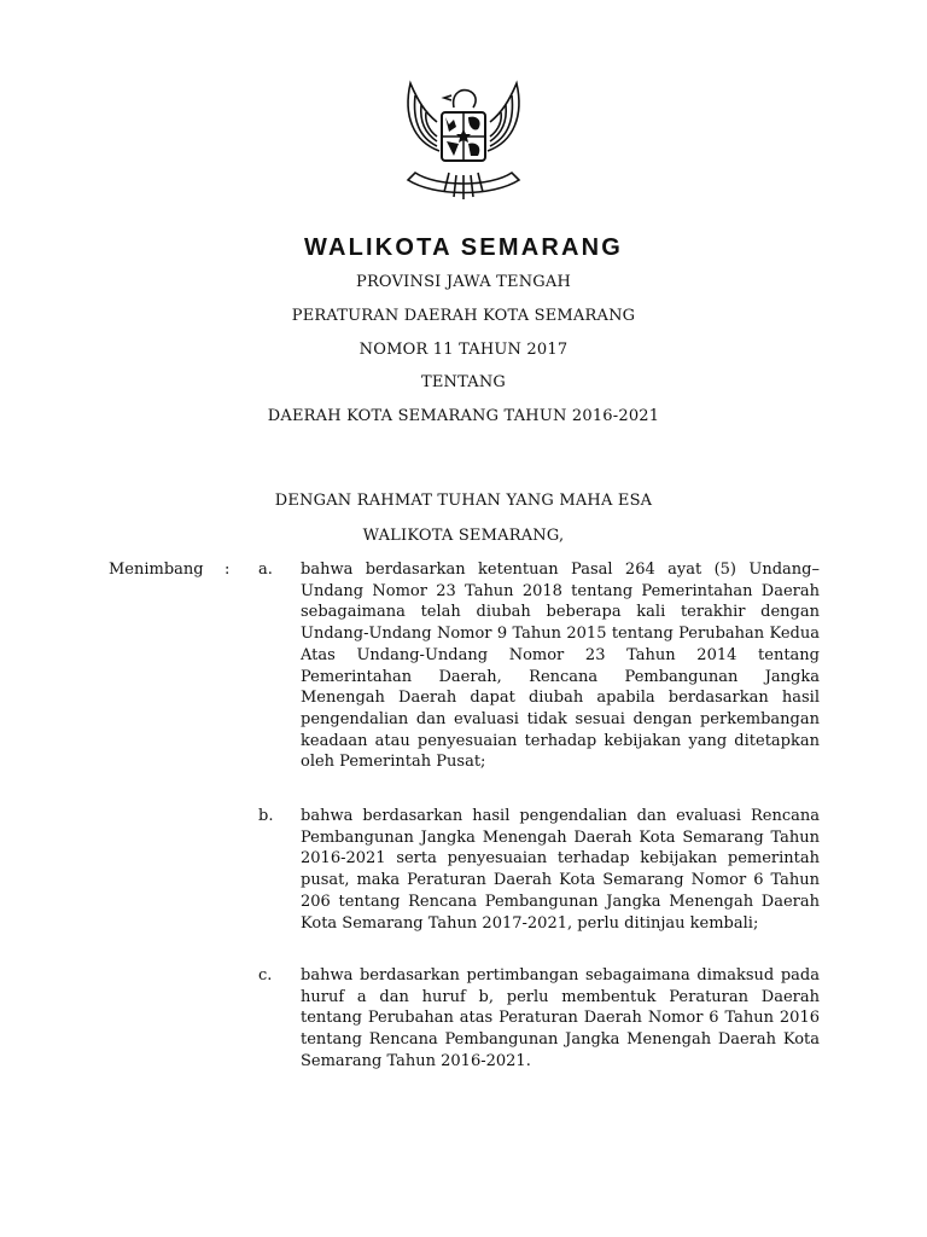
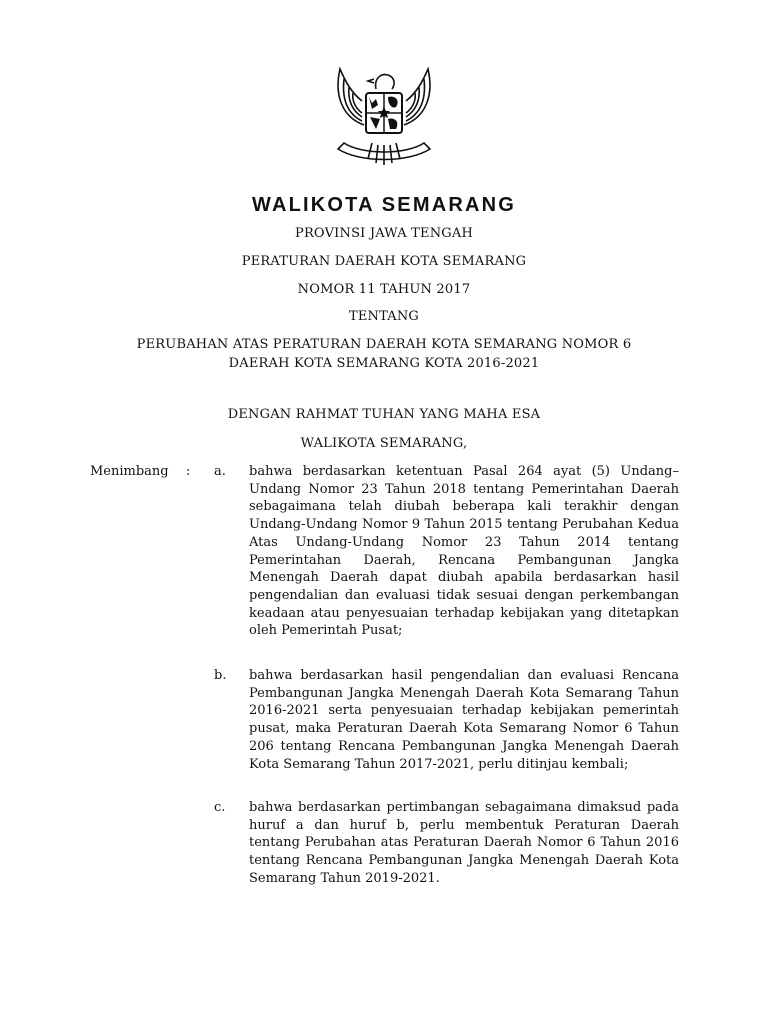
  WALIKOTA SEMARANG
  PROVINSI JAWA TENGAH
  PERATURAN DAERAH KOTA SEMARANG
  NOMOR 11 TAHUN 2017
  TENTANG
+ PERUBAHAN ATAS PERATURAN DAERAH KOTA SEMARANG NOMOR 6
- DAERAH KOTA SEMARANG TAHUN 2016-2021
+ DAERAH KOTA SEMARANG KOTA 2016-2021
  DENGAN RAHMAT TUHAN YANG MAHA ESA
  WALIKOTA SEMARANG,
  Menimbang
  :
  a.
  bahwa berdasarkan ketentuan Pasal 264 ayat (5) Undang–Undang Nomor 23 Tahun 2018 tentang Pemerintahan Daerah sebagaimana telah diubah beberapa kali terakhir dengan Undang-Undang Nomor 9 Tahun 2015 tentang Perubahan Kedua Atas Undang-Undang Nomor 23 Tahun 2014 tentang Pemerintahan Daerah, Rencana Pembangunan Jangka Menengah Daerah dapat diubah apabila berdasarkan hasil pengendalian dan evaluasi tidak sesuai dengan perkembangan keadaan atau penyesuaian terhadap kebijakan yang ditetapkan oleh Pemerintah Pusat;
  b.
  bahwa berdasarkan hasil pengendalian dan evaluasi Rencana Pembangunan Jangka Menengah Daerah Kota Semarang Tahun 2016-2021 serta penyesuaian terhadap kebijakan pemerintah pusat, maka Peraturan Daerah Kota Semarang Nomor 6 Tahun 206 tentang Rencana Pembangunan Jangka Menengah Daerah Kota Semarang Tahun 2017-2021, perlu ditinjau kembali;
  c.
- bahwa berdasarkan pertimbangan sebagaimana dimaksud pada huruf a dan huruf b, perlu membentuk Peraturan Daerah tentang Perubahan atas Peraturan Daerah Nomor 6 Tahun 2016 tentang Rencana Pembangunan Jangka Menengah Daerah Kota Semarang Tahun 2016-2021.
+ bahwa berdasarkan pertimbangan sebagaimana dimaksud pada huruf a dan huruf b, perlu membentuk Peraturan Daerah tentang Perubahan atas Peraturan Daerah Nomor 6 Tahun 2016 tentang Rencana Pembangunan Jangka Menengah Daerah Kota Semarang Tahun 2019-2021.
